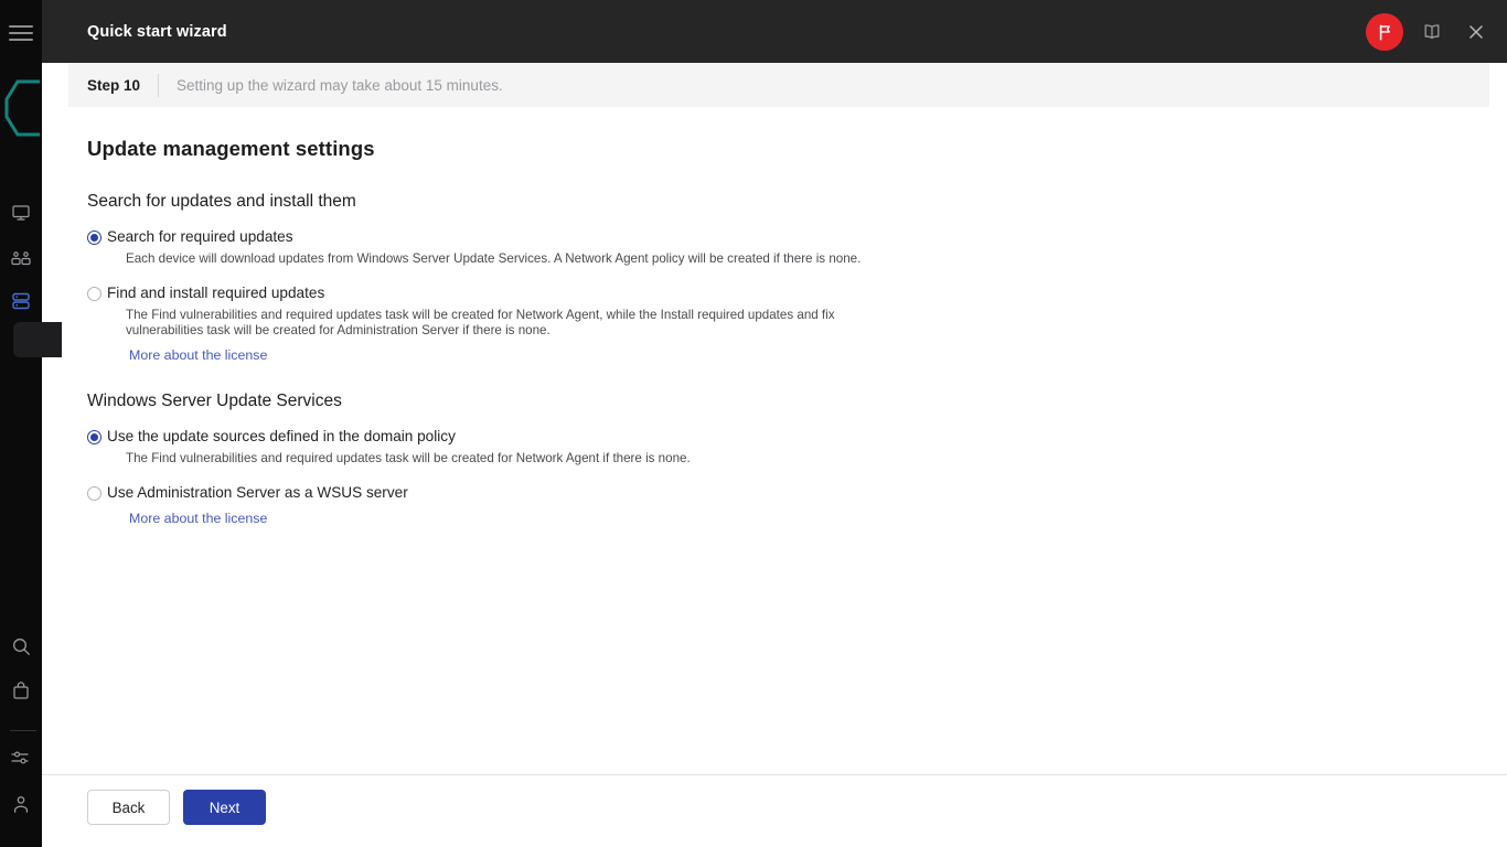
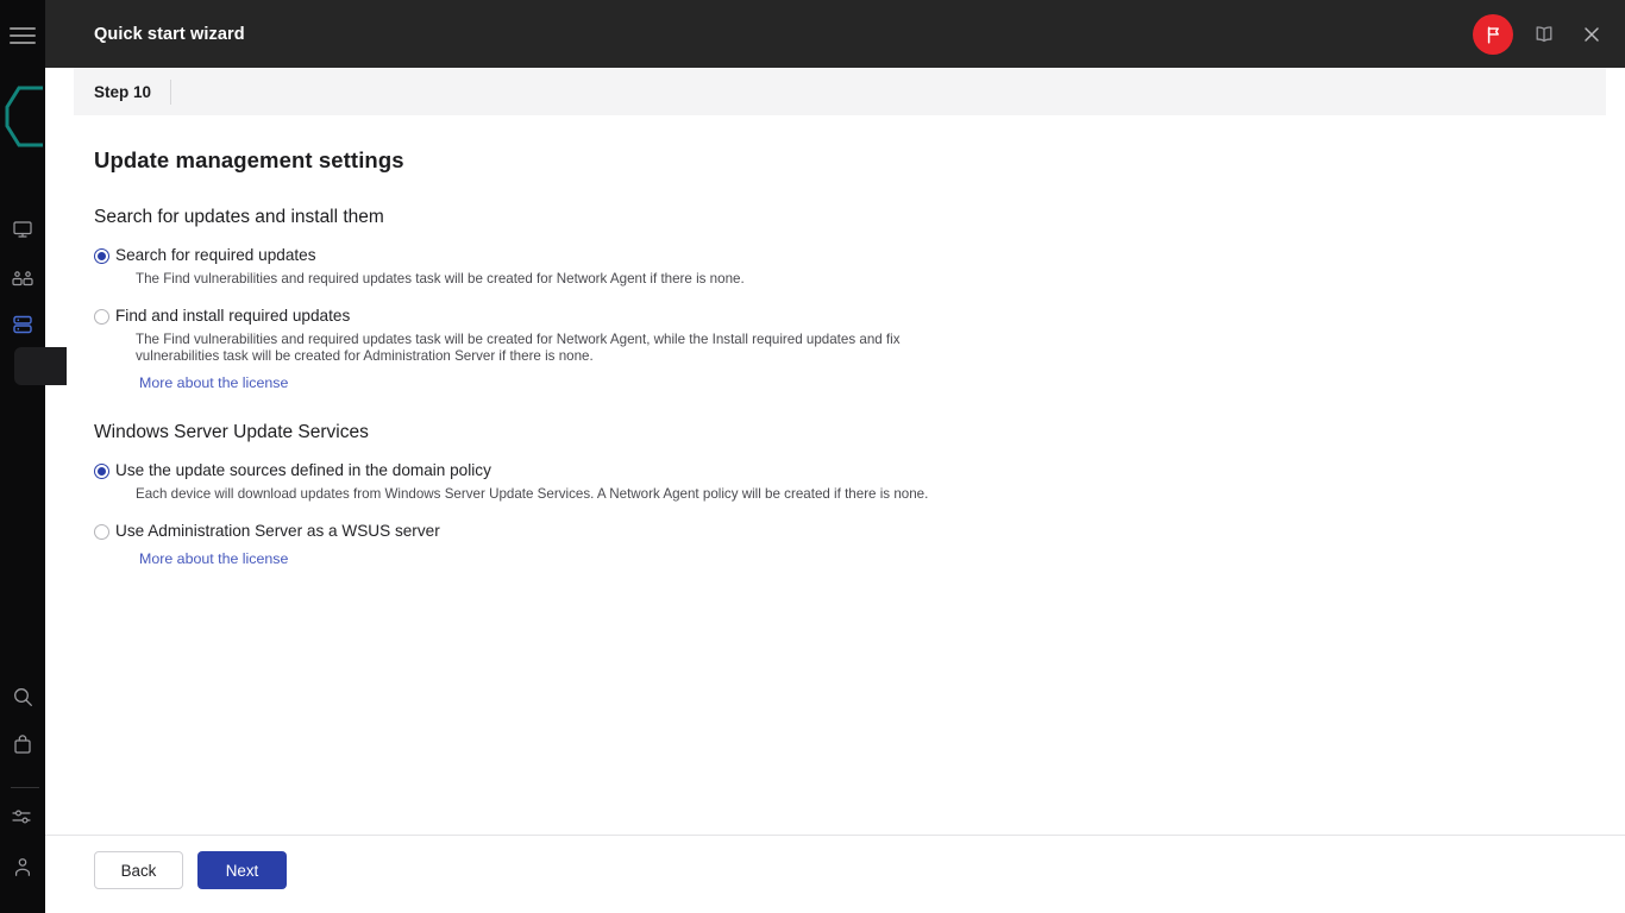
  Quick start wizard
  Step 10
- Setting up the wizard may take about 15 minutes.
  Update management settings
  Search for updates and install them
  Search for required updates
- Each device will download updates from Windows Server Update Services. A Network Agent policy will be created if there is none.
+ The Find vulnerabilities and required updates task will be created for Network Agent if there is none.
  Find and install required updates
  The Find vulnerabilities and required updates task will be created for Network Agent, while the Install required updates and fix vulnerabilities task will be created for Administration Server if there is none.
  More about the license
  Windows Server Update Services
  Use the update sources defined in the domain policy
- The Find vulnerabilities and required updates task will be created for Network Agent if there is none.
+ Each device will download updates from Windows Server Update Services. A Network Agent policy will be created if there is none.
  Use Administration Server as a WSUS server
  More about the license
  Back
  Next
